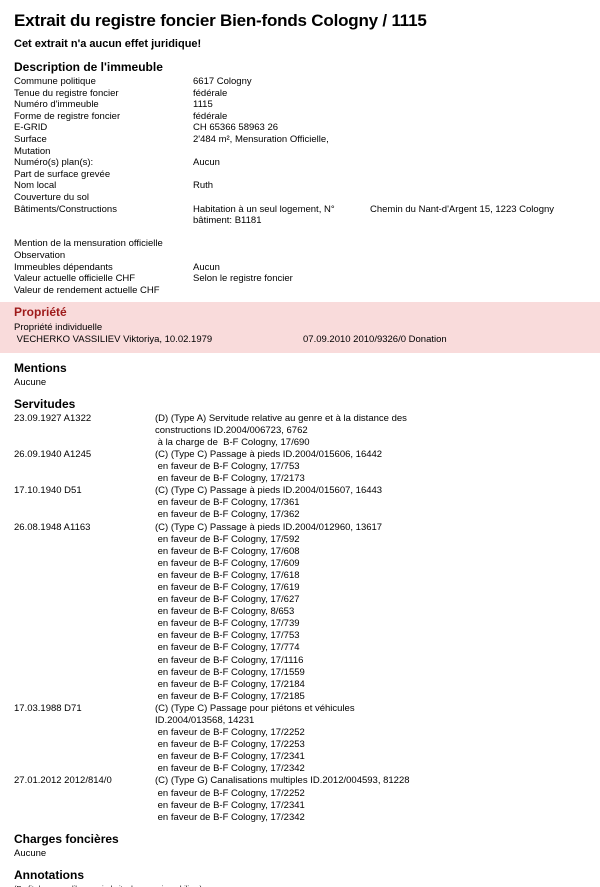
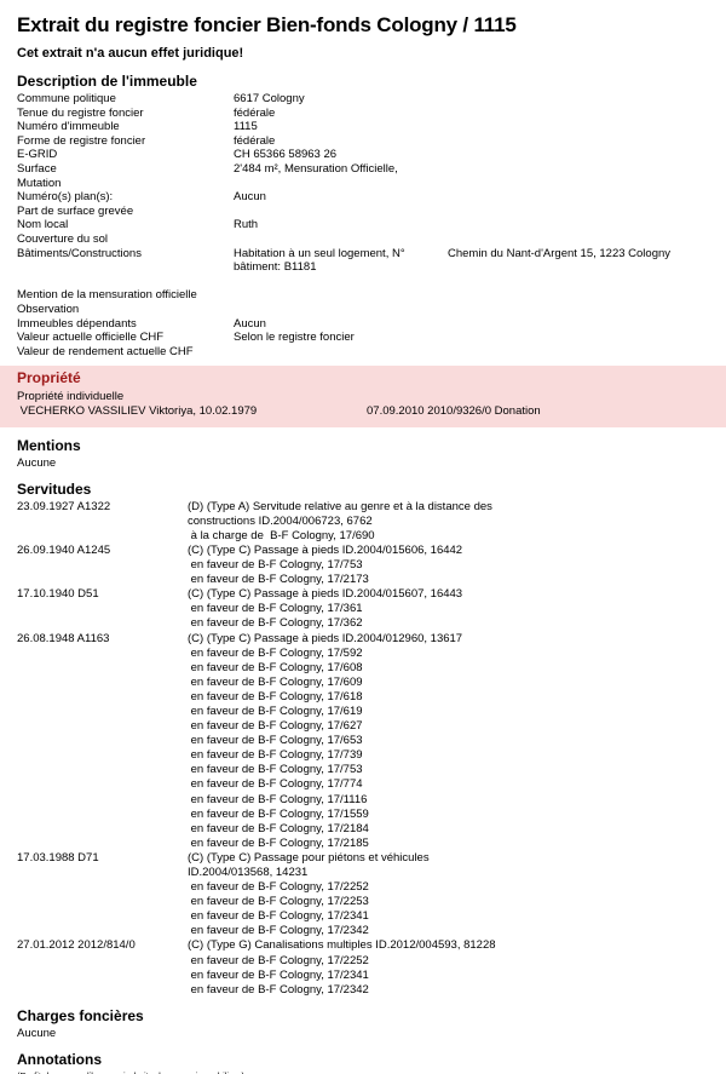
  Extrait du registre foncier Bien-fonds Cologny / 1115
  Cet extrait n'a aucun effet juridique!
  Description de l'immeuble
  Commune politique
  6617 Cologny
  Tenue du registre foncier
  fédérale
  Numéro d'immeuble
  1115
  Forme de registre foncier
  fédérale
  E-GRID
  CH 65366 58963 26
  Surface
  2'484 m², Mensuration Officielle,
  Mutation
  Numéro(s) plan(s):
  Aucun
  Part de surface grevée
  Nom local
  Ruth
  Couverture du sol
  Bâtiments/Constructions
  Habitation à un seul logement, N°
  Chemin du Nant-d'Argent 15, 1223 Cologny
  bâtiment: B1181
  Mention de la mensuration officielle
  Observation
  Immeubles dépendants
  Aucun
  Valeur actuelle officielle CHF
  Selon le registre foncier
  Valeur de rendement actuelle CHF
  Propriété
  Propriété individuelle
  VECHERKO VASSILIEV Viktoriya, 10.02.1979
  07.09.2010 2010/9326/0 Donation
  Mentions
  Aucune
  Servitudes
  23.09.1927 A1322
  (D) (Type A) Servitude relative au genre et à la distance des
  constructions ID.2004/006723, 6762
  à la charge de B-F Cologny, 17/690
  26.09.1940 A1245
  (C) (Type C) Passage à pieds ID.2004/015606, 16442
  en faveur de B-F Cologny, 17/753
  en faveur de B-F Cologny, 17/2173
  17.10.1940 D51
  (C) (Type C) Passage à pieds ID.2004/015607, 16443
  en faveur de B-F Cologny, 17/361
  en faveur de B-F Cologny, 17/362
  26.08.1948 A1163
  (C) (Type C) Passage à pieds ID.2004/012960, 13617
  en faveur de B-F Cologny, 17/592
  en faveur de B-F Cologny, 17/608
  en faveur de B-F Cologny, 17/609
  en faveur de B-F Cologny, 17/618
  en faveur de B-F Cologny, 17/619
  en faveur de B-F Cologny, 17/627
- en faveur de B-F Cologny, 8/653
+ en faveur de B-F Cologny, 17/653
  en faveur de B-F Cologny, 17/739
  en faveur de B-F Cologny, 17/753
  en faveur de B-F Cologny, 17/774
  en faveur de B-F Cologny, 17/1116
  en faveur de B-F Cologny, 17/1559
  en faveur de B-F Cologny, 17/2184
  en faveur de B-F Cologny, 17/2185
  17.03.1988 D71
  (C) (Type C) Passage pour piétons et véhicules
  ID.2004/013568, 14231
  en faveur de B-F Cologny, 17/2252
  en faveur de B-F Cologny, 17/2253
  en faveur de B-F Cologny, 17/2341
  en faveur de B-F Cologny, 17/2342
  27.01.2012 2012/814/0
  (C) (Type G) Canalisations multiples ID.2012/004593, 81228
  en faveur de B-F Cologny, 17/2252
  en faveur de B-F Cologny, 17/2341
  en faveur de B-F Cologny, 17/2342
  Charges foncières
  Aucune
  Annotations
